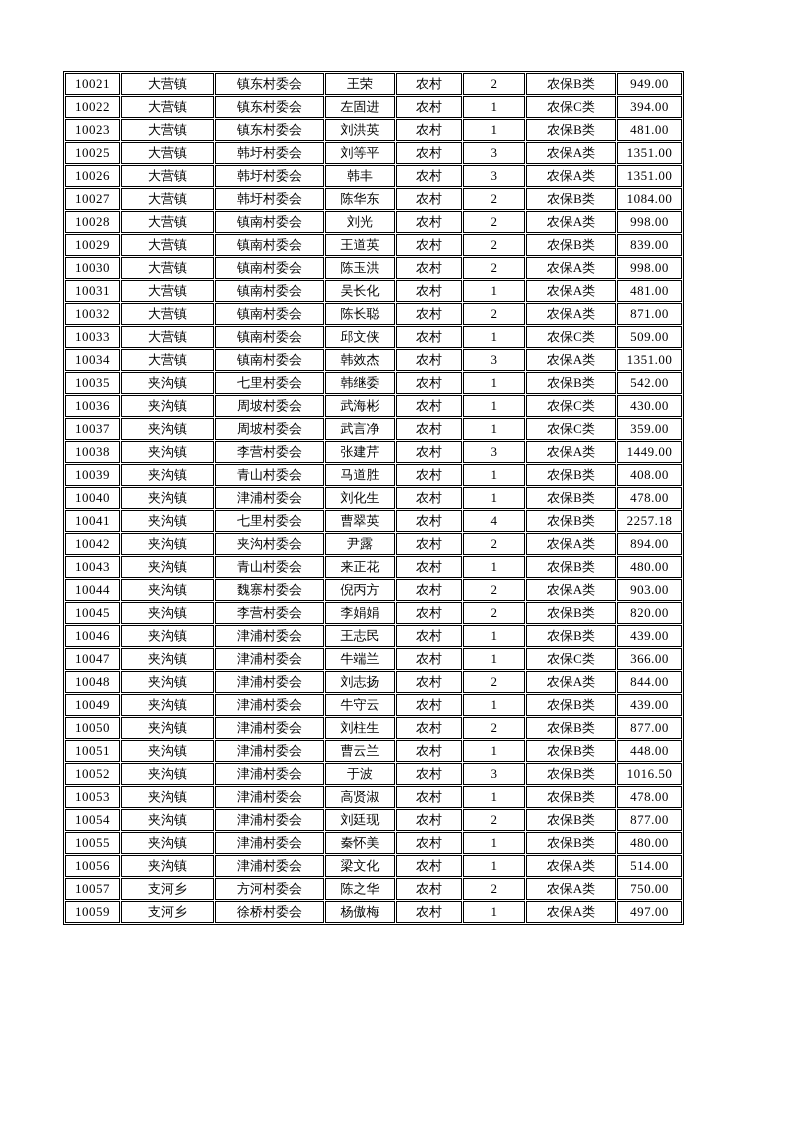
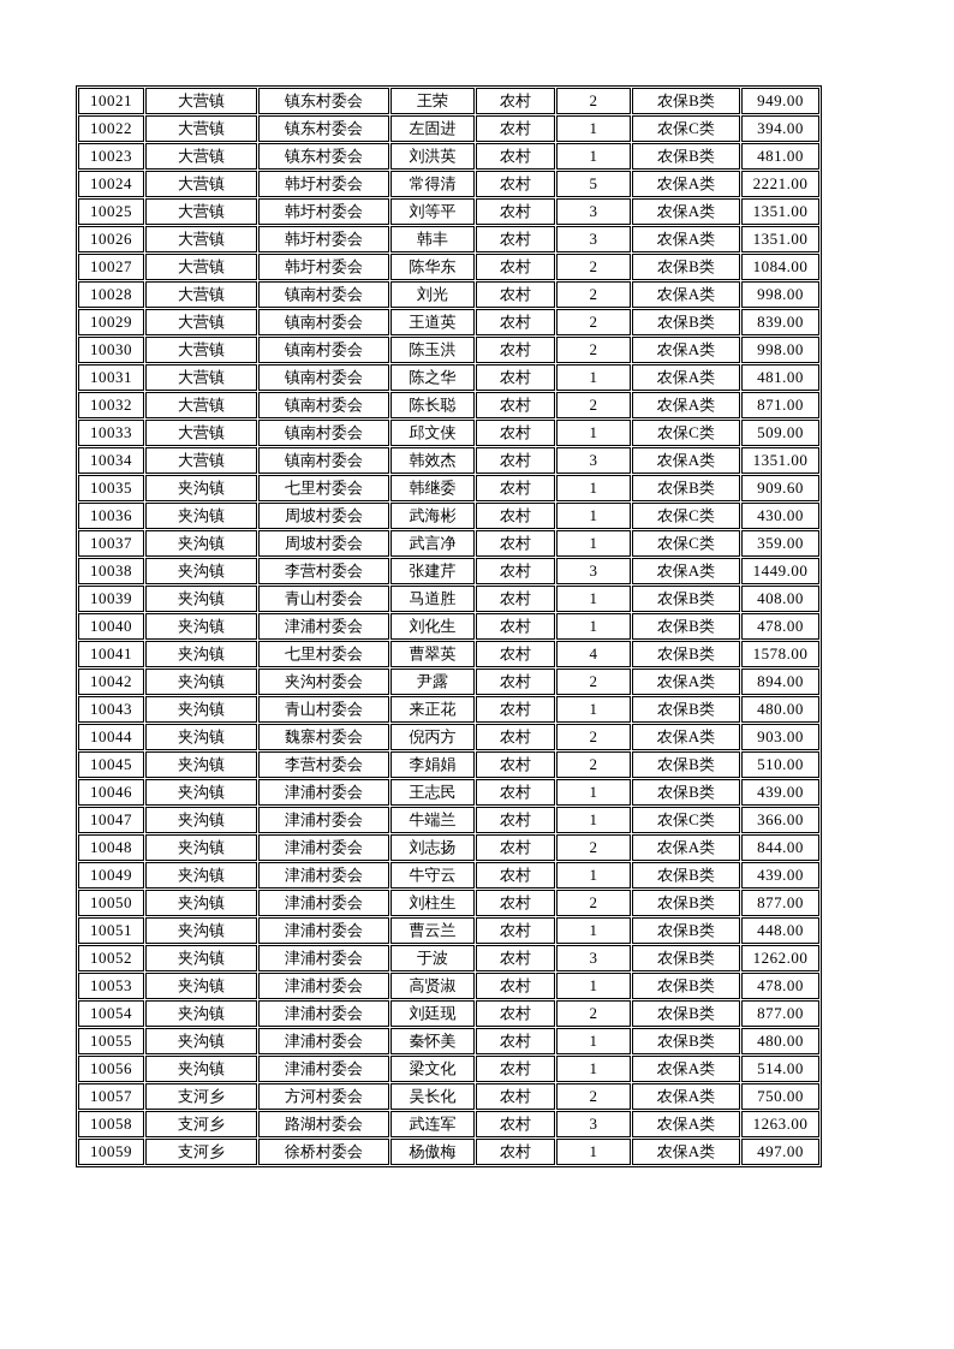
  10021	大营镇	镇东村委会	王荣	农村	2	农保B类	949.00
  10022	大营镇	镇东村委会	左固进	农村	1	农保C类	394.00
  10023	大营镇	镇东村委会	刘洪英	农村	1	农保B类	481.00
+ 10024	大营镇	韩圩村委会	常得清	农村	5	农保A类	2221.00
  10025	大营镇	韩圩村委会	刘等平	农村	3	农保A类	1351.00
  10026	大营镇	韩圩村委会	韩丰	农村	3	农保A类	1351.00
  10027	大营镇	韩圩村委会	陈华东	农村	2	农保B类	1084.00
  10028	大营镇	镇南村委会	刘光	农村	2	农保A类	998.00
  10029	大营镇	镇南村委会	王道英	农村	2	农保B类	839.00
  10030	大营镇	镇南村委会	陈玉洪	农村	2	农保A类	998.00
- 10031	大营镇	镇南村委会	吴长化	农村	1	农保A类	481.00
+ 10031	大营镇	镇南村委会	陈之华	农村	1	农保A类	481.00
  10032	大营镇	镇南村委会	陈长聪	农村	2	农保A类	871.00
  10033	大营镇	镇南村委会	邱文侠	农村	1	农保C类	509.00
  10034	大营镇	镇南村委会	韩效杰	农村	3	农保A类	1351.00
- 10035	夹沟镇	七里村委会	韩继委	农村	1	农保B类	542.00
+ 10035	夹沟镇	七里村委会	韩继委	农村	1	农保B类	909.60
  10036	夹沟镇	周坡村委会	武海彬	农村	1	农保C类	430.00
  10037	夹沟镇	周坡村委会	武言净	农村	1	农保C类	359.00
  10038	夹沟镇	李营村委会	张建芹	农村	3	农保A类	1449.00
  10039	夹沟镇	青山村委会	马道胜	农村	1	农保B类	408.00
  10040	夹沟镇	津浦村委会	刘化生	农村	1	农保B类	478.00
- 10041	夹沟镇	七里村委会	曹翠英	农村	4	农保B类	2257.18
+ 10041	夹沟镇	七里村委会	曹翠英	农村	4	农保B类	1578.00
  10042	夹沟镇	夹沟村委会	尹露	农村	2	农保A类	894.00
  10043	夹沟镇	青山村委会	来正花	农村	1	农保B类	480.00
  10044	夹沟镇	魏寨村委会	倪丙方	农村	2	农保A类	903.00
- 10045	夹沟镇	李营村委会	李娟娟	农村	2	农保B类	820.00
+ 10045	夹沟镇	李营村委会	李娟娟	农村	2	农保B类	510.00
  10046	夹沟镇	津浦村委会	王志民	农村	1	农保B类	439.00
  10047	夹沟镇	津浦村委会	牛端兰	农村	1	农保C类	366.00
  10048	夹沟镇	津浦村委会	刘志扬	农村	2	农保A类	844.00
  10049	夹沟镇	津浦村委会	牛守云	农村	1	农保B类	439.00
  10050	夹沟镇	津浦村委会	刘柱生	农村	2	农保B类	877.00
  10051	夹沟镇	津浦村委会	曹云兰	农村	1	农保B类	448.00
- 10052	夹沟镇	津浦村委会	于波	农村	3	农保B类	1016.50
+ 10052	夹沟镇	津浦村委会	于波	农村	3	农保B类	1262.00
  10053	夹沟镇	津浦村委会	高贤淑	农村	1	农保B类	478.00
  10054	夹沟镇	津浦村委会	刘廷现	农村	2	农保B类	877.00
  10055	夹沟镇	津浦村委会	秦怀美	农村	1	农保B类	480.00
  10056	夹沟镇	津浦村委会	梁文化	农村	1	农保A类	514.00
- 10057	支河乡	方河村委会	陈之华	农村	2	农保A类	750.00
+ 10057	支河乡	方河村委会	吴长化	农村	2	农保A类	750.00
+ 10058	支河乡	路湖村委会	武连军	农村	3	农保A类	1263.00
  10059	支河乡	徐桥村委会	杨傲梅	农村	1	农保A类	497.00
